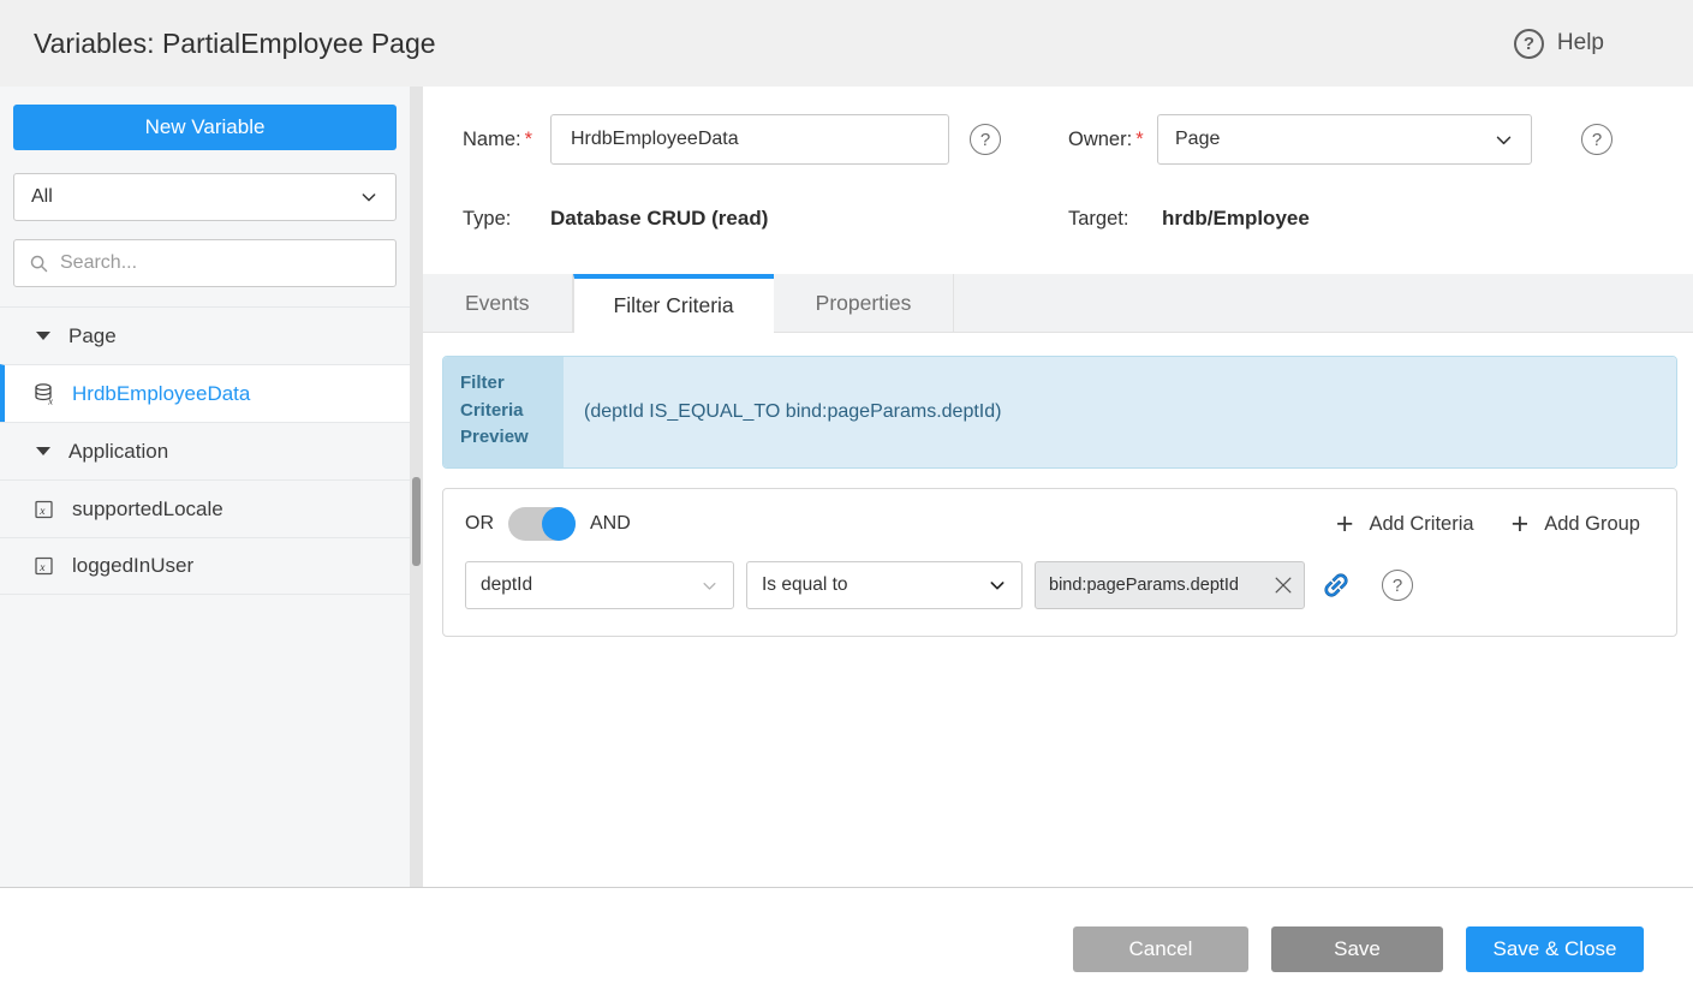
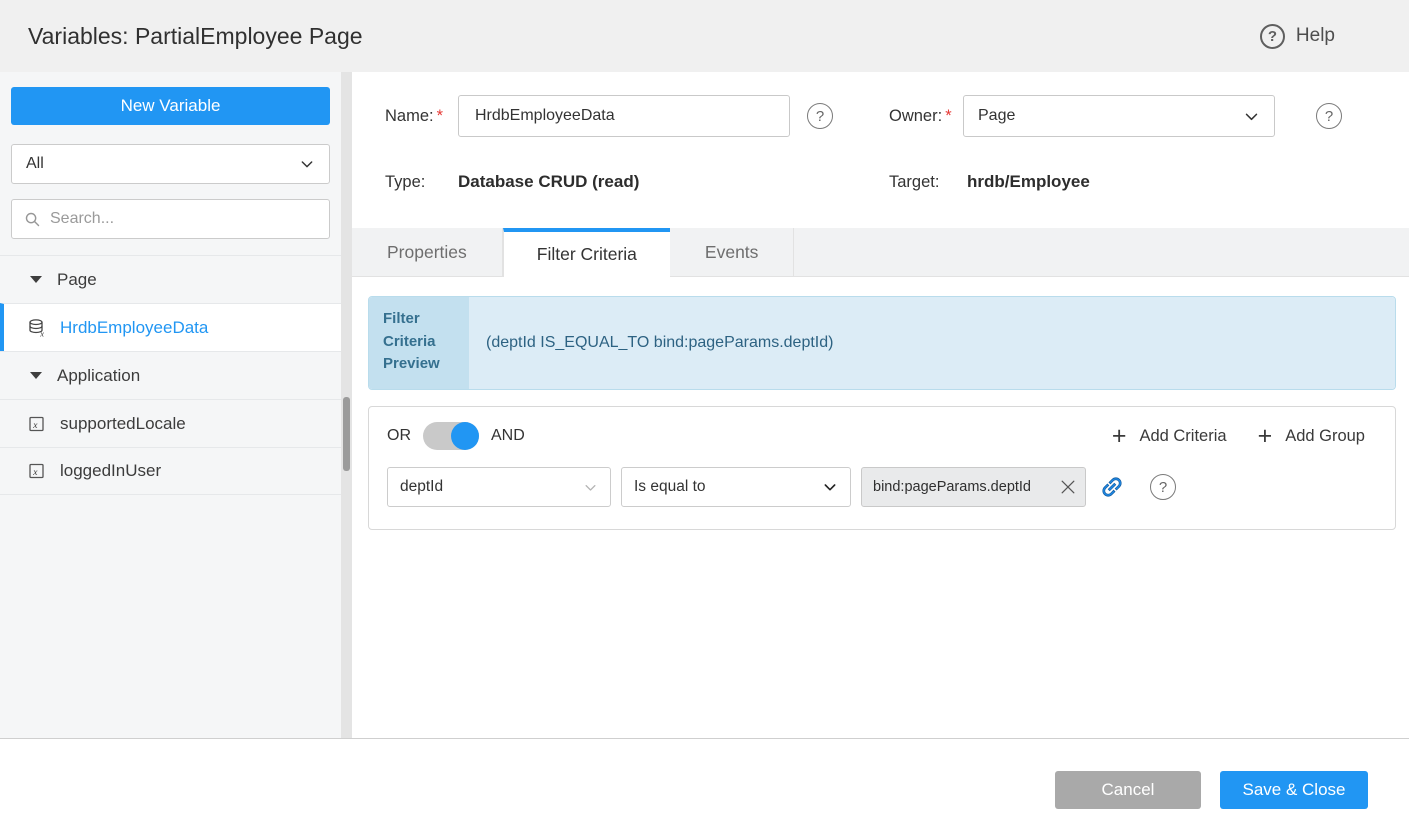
  Variables: PartialEmployee Page
  ?
  Help
  New Variable
  All
  Search...
  Page
  x
  HrdbEmployeeData
  Application
  x
  supportedLocale
  x
  loggedInUser
  Name: *
  HrdbEmployeeData
  ?
  Owner: *
  Page
  ?
  Type:
  Database CRUD (read)
  Target:
  hrdb/Employee
- Events
+ Properties
  Filter Criteria
- Properties
+ Events
  Filter Criteria Preview
  (deptId IS_EQUAL_TO bind:pageParams.deptId)
  OR
  AND
  +
  Add Criteria
  +
  Add Group
  deptId
  Is equal to
  bind:pageParams.deptId
  ?
  Cancel
- Save
  Save & Close
